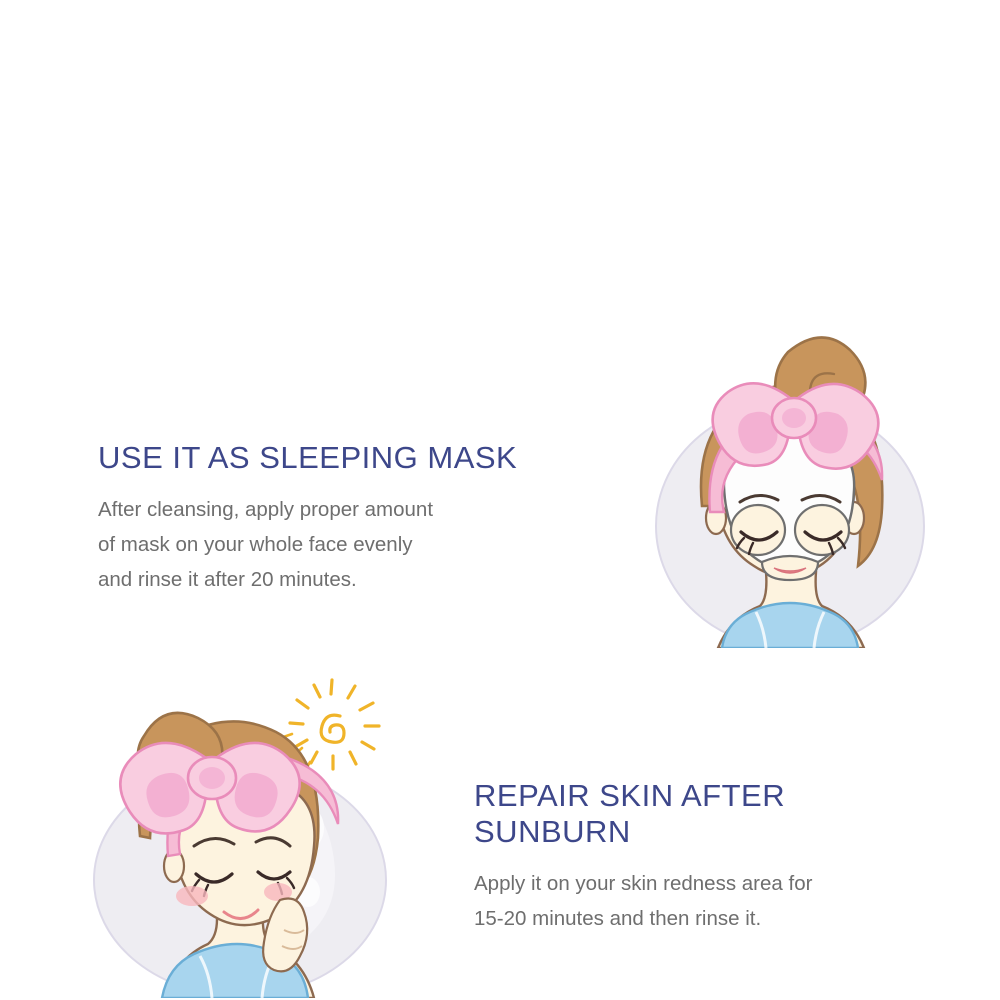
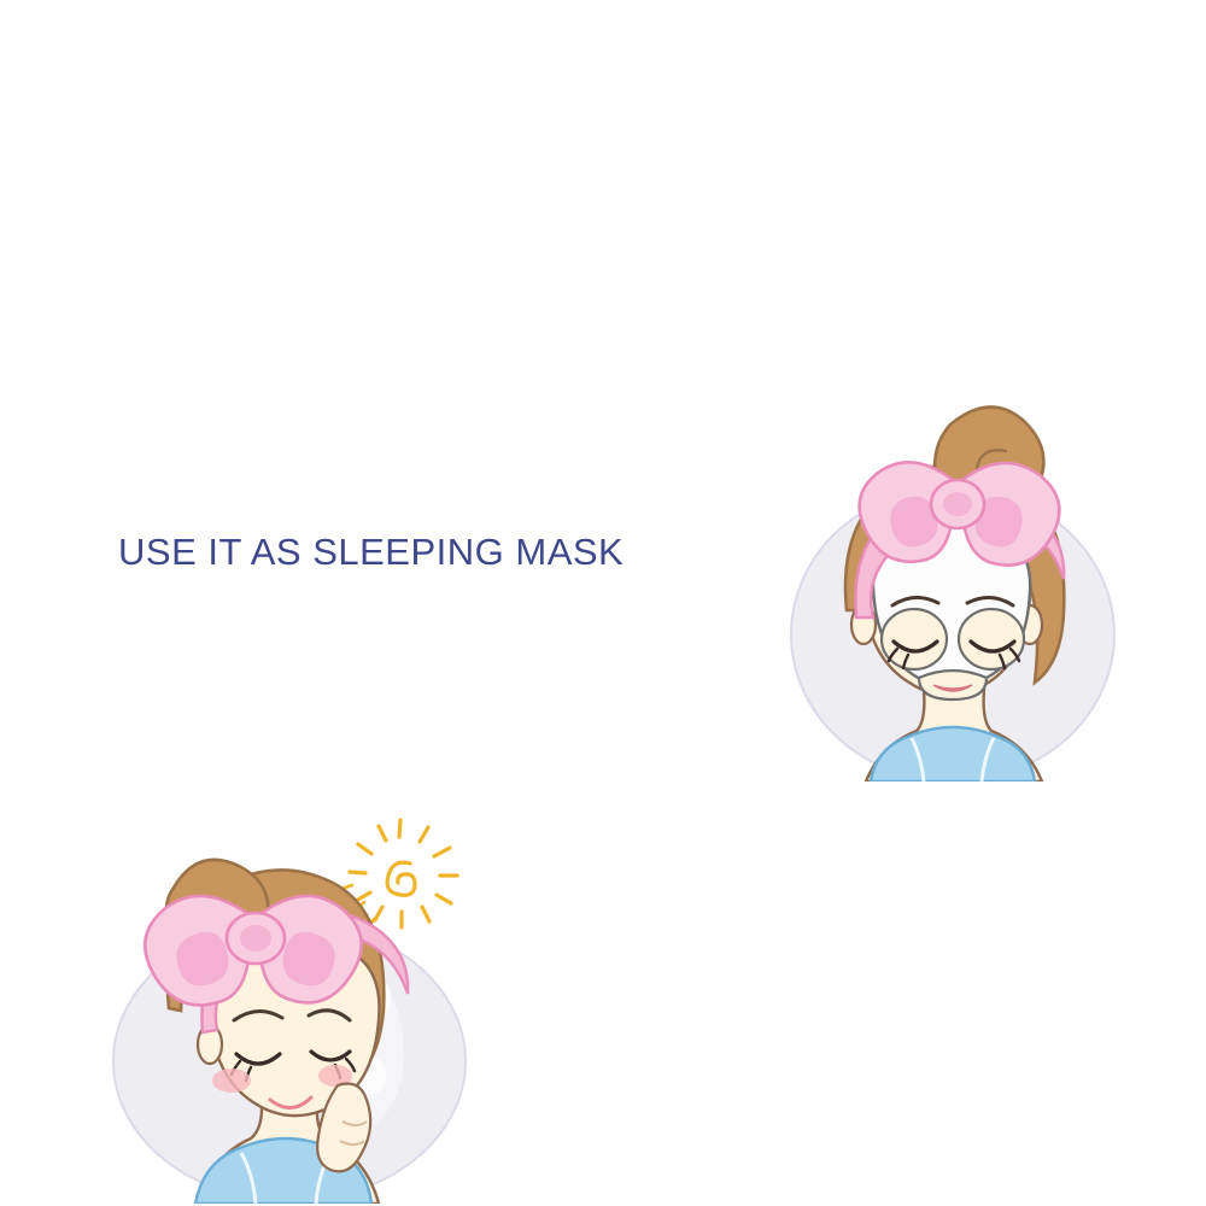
  USE IT AS SLEEPING MASK
- After cleansing, apply proper amount
- of mask on your whole face evenly
- and rinse it after 20 minutes.
- REPAIR SKIN AFTER
- SUNBURN
- Apply it on your skin redness area for
- 15-20 minutes and then rinse it.
